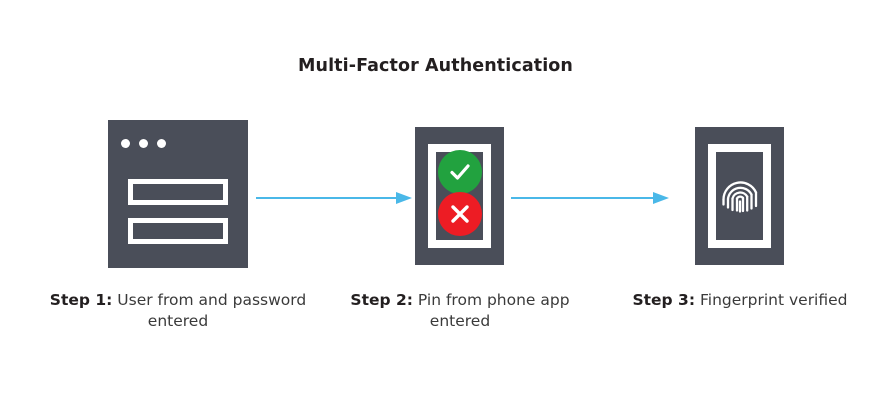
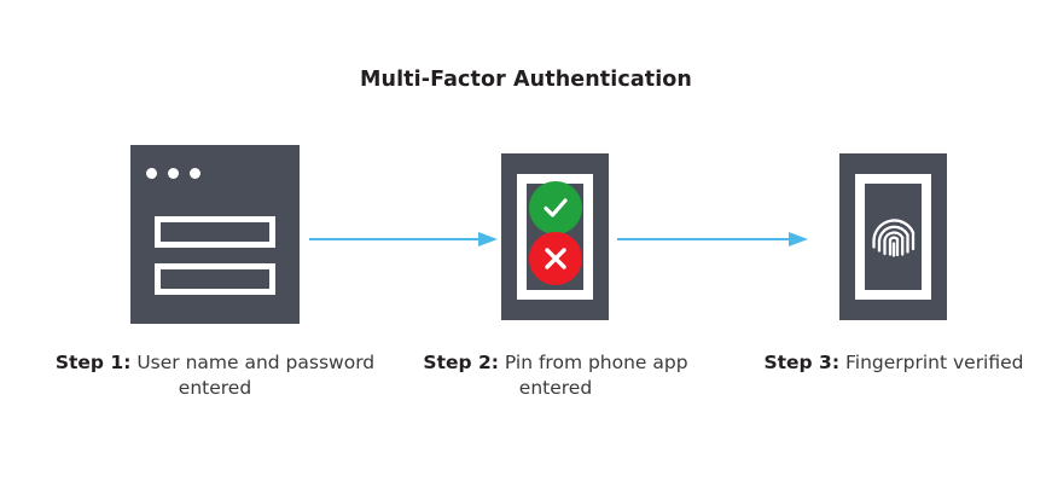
  Multi-Factor Authentication
- Step 1: User from and password entered
+ Step 1: User name and password entered
  Step 2: Pin from phone app entered
  Step 3: Fingerprint verified
